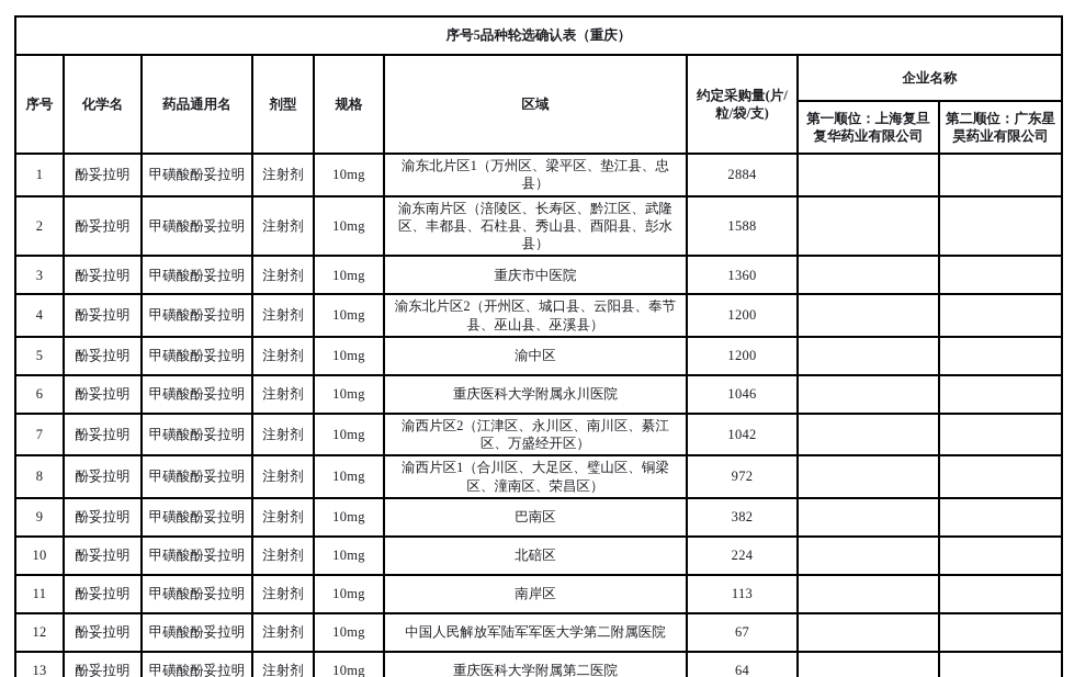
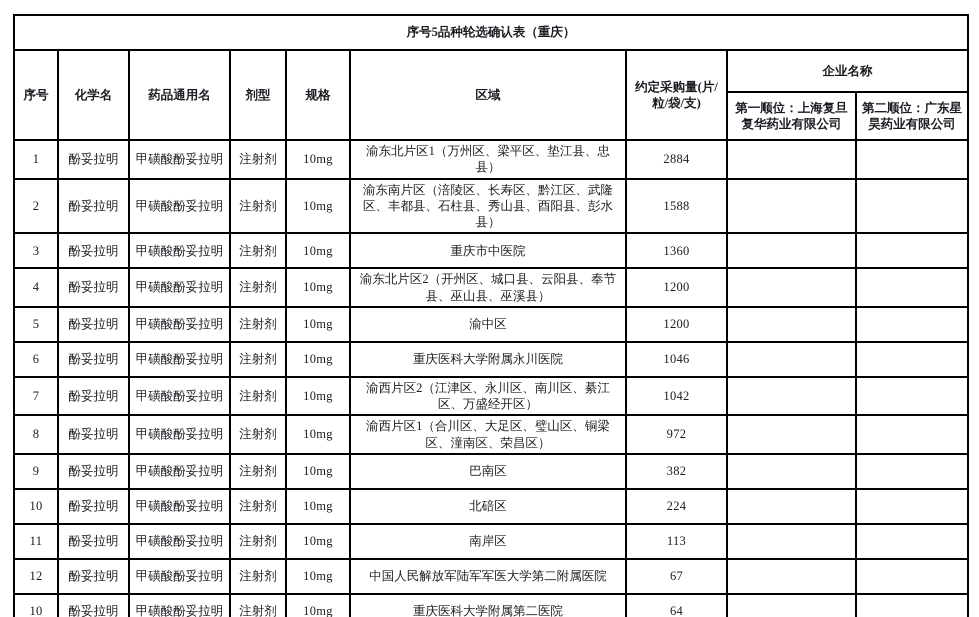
  序号5品种轮选确认表（重庆）
  序号	化学名	药品通用名	剂型	规格	区域	约定采购量(片/粒/袋/支)	企业名称
  第一顺位：上海复旦复华药业有限公司	第二顺位：广东星昊药业有限公司
  1	酚妥拉明	甲磺酸酚妥拉明	注射剂	10mg	渝东北片区1（万州区、梁平区、垫江县、忠县）	2884
  2	酚妥拉明	甲磺酸酚妥拉明	注射剂	10mg	渝东南片区（涪陵区、长寿区、黔江区、武隆区、丰都县、石柱县、秀山县、酉阳县、彭水县）	1588
  3	酚妥拉明	甲磺酸酚妥拉明	注射剂	10mg	重庆市中医院	1360
  4	酚妥拉明	甲磺酸酚妥拉明	注射剂	10mg	渝东北片区2（开州区、城口县、云阳县、奉节县、巫山县、巫溪县）	1200
  5	酚妥拉明	甲磺酸酚妥拉明	注射剂	10mg	渝中区	1200
  6	酚妥拉明	甲磺酸酚妥拉明	注射剂	10mg	重庆医科大学附属永川医院	1046
  7	酚妥拉明	甲磺酸酚妥拉明	注射剂	10mg	渝西片区2（江津区、永川区、南川区、綦江区、万盛经开区）	1042
  8	酚妥拉明	甲磺酸酚妥拉明	注射剂	10mg	渝西片区1（合川区、大足区、璧山区、铜梁区、潼南区、荣昌区）	972
  9	酚妥拉明	甲磺酸酚妥拉明	注射剂	10mg	巴南区	382
  10	酚妥拉明	甲磺酸酚妥拉明	注射剂	10mg	北碚区	224
  11	酚妥拉明	甲磺酸酚妥拉明	注射剂	10mg	南岸区	113
  12	酚妥拉明	甲磺酸酚妥拉明	注射剂	10mg	中国人民解放军陆军军医大学第二附属医院	67
- 13	酚妥拉明	甲磺酸酚妥拉明	注射剂	10mg	重庆医科大学附属第二医院	64
+ 10	酚妥拉明	甲磺酸酚妥拉明	注射剂	10mg	重庆医科大学附属第二医院	64
